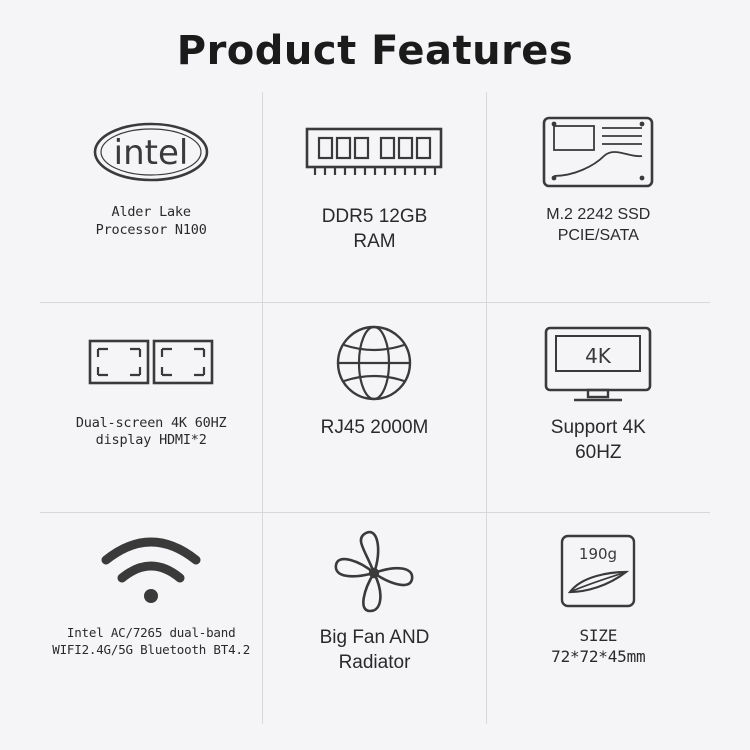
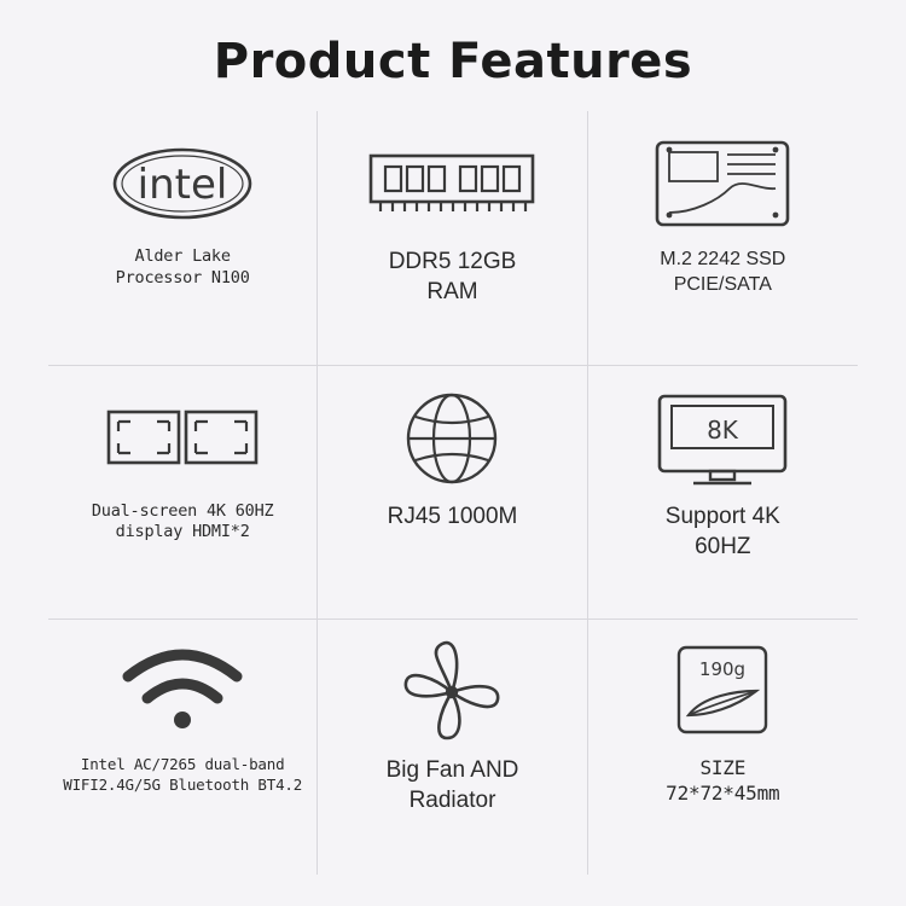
  Product Features
  intel
  Alder Lake
  Processor N100
  DDR5 12GB
  RAM
  M.2 2242 SSD
  PCIE/SATA
  Dual-screen 4K 60HZ
  display HDMI*2
- RJ45 2000M
+ RJ45 1000M
- 4K
+ 8K
  Support 4K
  60HZ
  Intel AC/7265 dual-band
  WIFI2.4G/5G Bluetooth BT4.2
  Big Fan AND
  Radiator
  190g
  SIZE
  72*72*45mm
